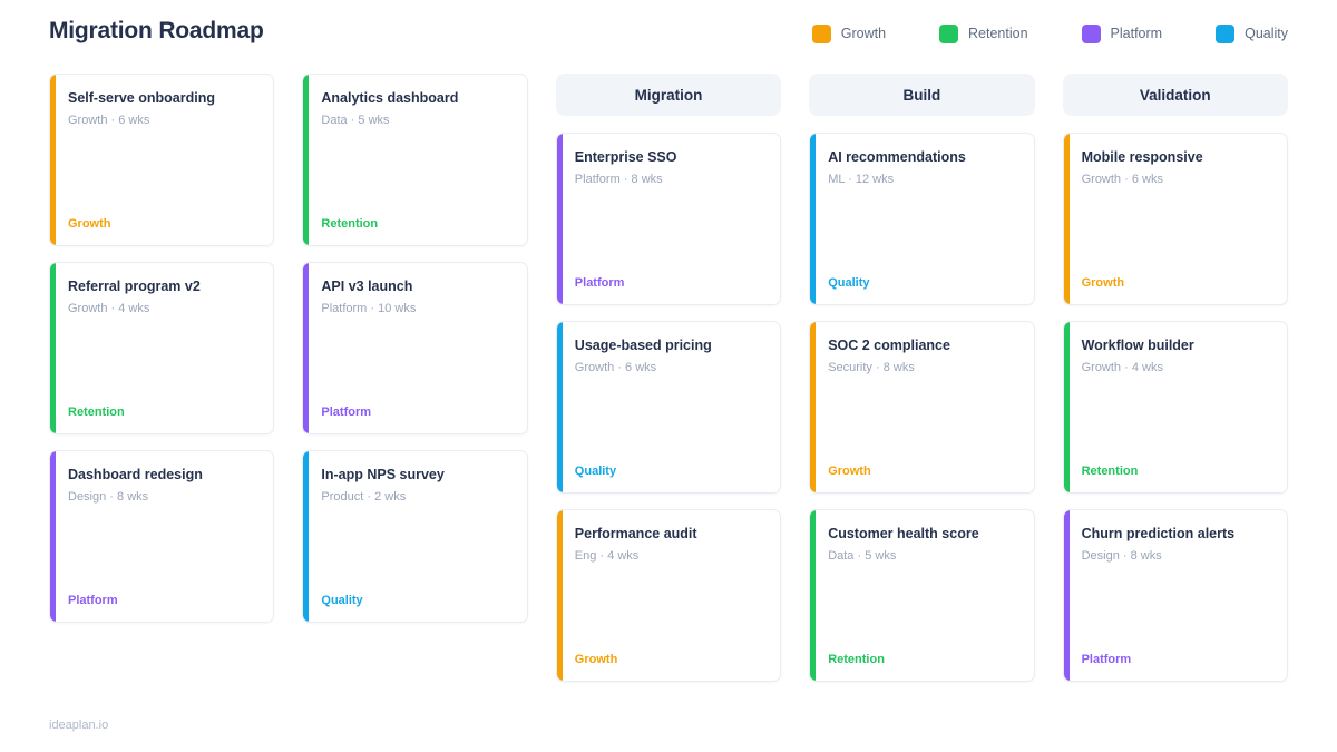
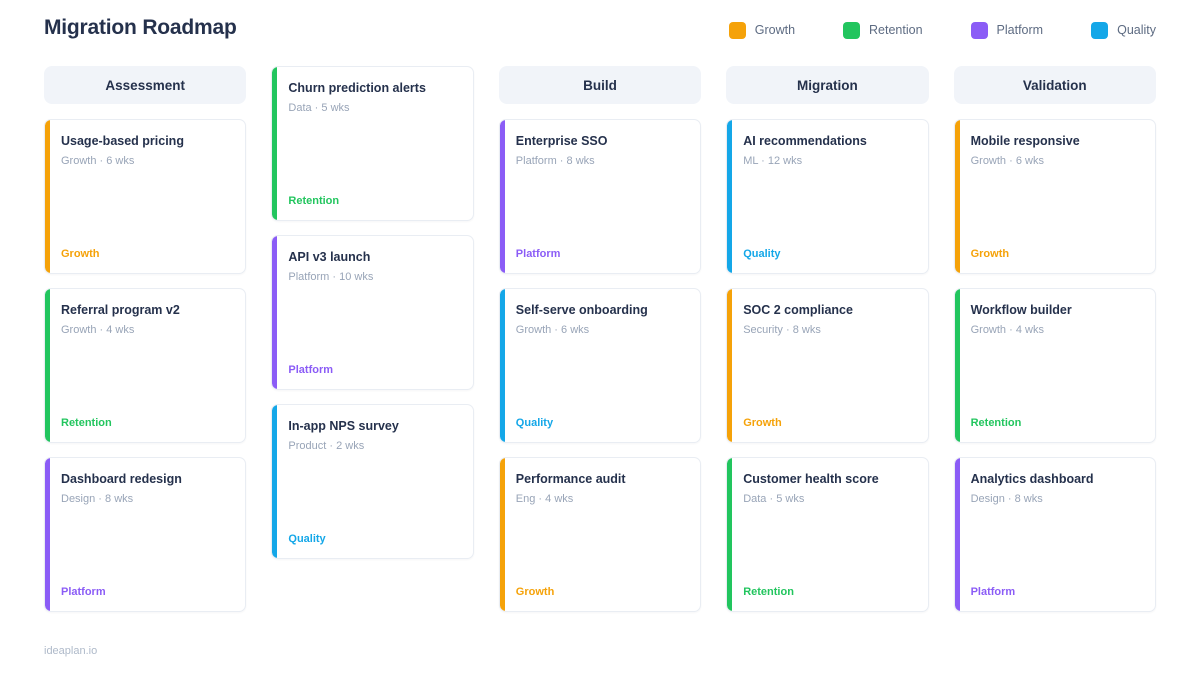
  Migration Roadmap
  Growth
  Retention
  Platform
  Quality
+ Assessment
- Self-serve onboarding
+ Usage-based pricing
  Growth · 6 wks
  Growth
  Referral program v2
  Growth · 4 wks
  Retention
  Dashboard redesign
  Design · 8 wks
  Platform
- Analytics dashboard
+ Churn prediction alerts
  Data · 5 wks
  Retention
  API v3 launch
  Platform · 10 wks
  Platform
  In-app NPS survey
  Product · 2 wks
  Quality
- Migration
+ Build
  Enterprise SSO
  Platform · 8 wks
  Platform
- Usage-based pricing
+ Self-serve onboarding
  Growth · 6 wks
  Quality
  Performance audit
  Eng · 4 wks
  Growth
- Build
+ Migration
  AI recommendations
  ML · 12 wks
  Quality
  SOC 2 compliance
  Security · 8 wks
  Growth
  Customer health score
  Data · 5 wks
  Retention
  Validation
  Mobile responsive
  Growth · 6 wks
  Growth
  Workflow builder
  Growth · 4 wks
  Retention
- Churn prediction alerts
+ Analytics dashboard
  Design · 8 wks
  Platform
  ideaplan.io
